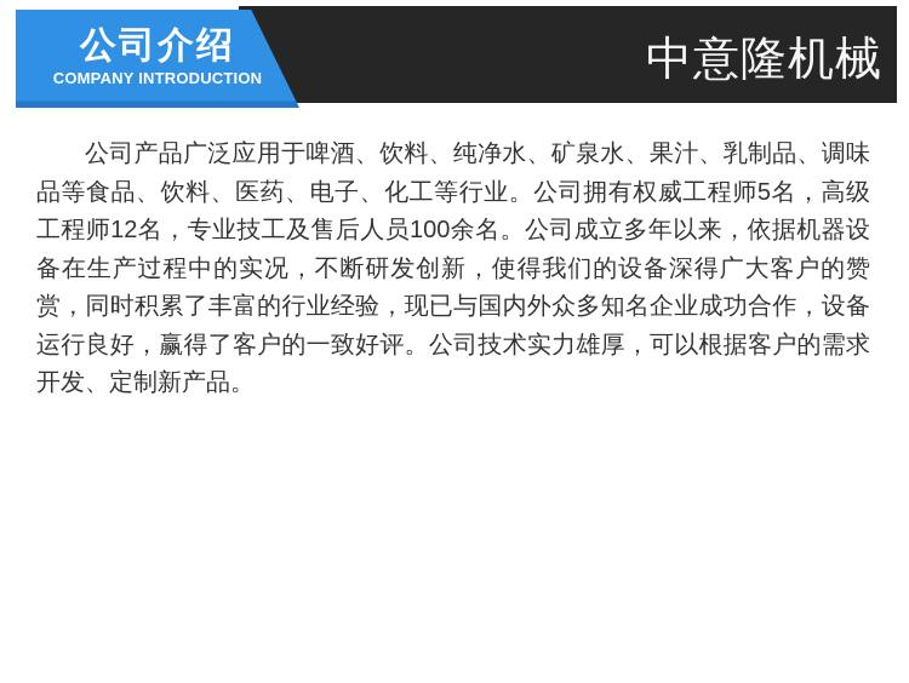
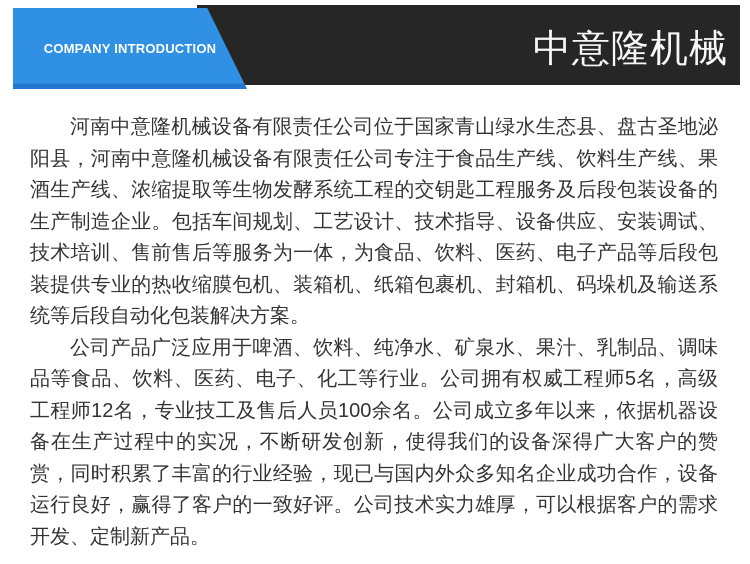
  中意隆机械
- 公司介绍
  COMPANY INTRODUCTION
+ 河南中意隆机械设备有限责任公司位于国家青山绿水生态县、盘古圣地泌阳县，河南中意隆机械设备有限责任公司专注于食品生产线、饮料生产线、果酒生产线、浓缩提取等生物发酵系统工程的交钥匙工程服务及后段包装设备的生产制造企业。包括车间规划、工艺设计、技术指导、设备供应、安装调试、技术培训、售前售后等服务为一体，为食品、饮料、医药、电子产品等后段包装提供专业的热收缩膜包机、装箱机、纸箱包裹机、封箱机、码垛机及输送系统等后段自动化包装解决方案。
  公司产品广泛应用于啤酒、饮料、纯净水、矿泉水、果汁、乳制品、调味品等食品、饮料、医药、电子、化工等行业。公司拥有权威工程师5名，高级工程师12名，专业技工及售后人员100余名。公司成立多年以来，依据机器设备在生产过程中的实况，不断研发创新，使得我们的设备深得广大客户的赞赏，同时积累了丰富的行业经验，现已与国内外众多知名企业成功合作，设备运行良好，赢得了客户的一致好评。公司技术实力雄厚，可以根据客户的需求开发、定制新产品。
